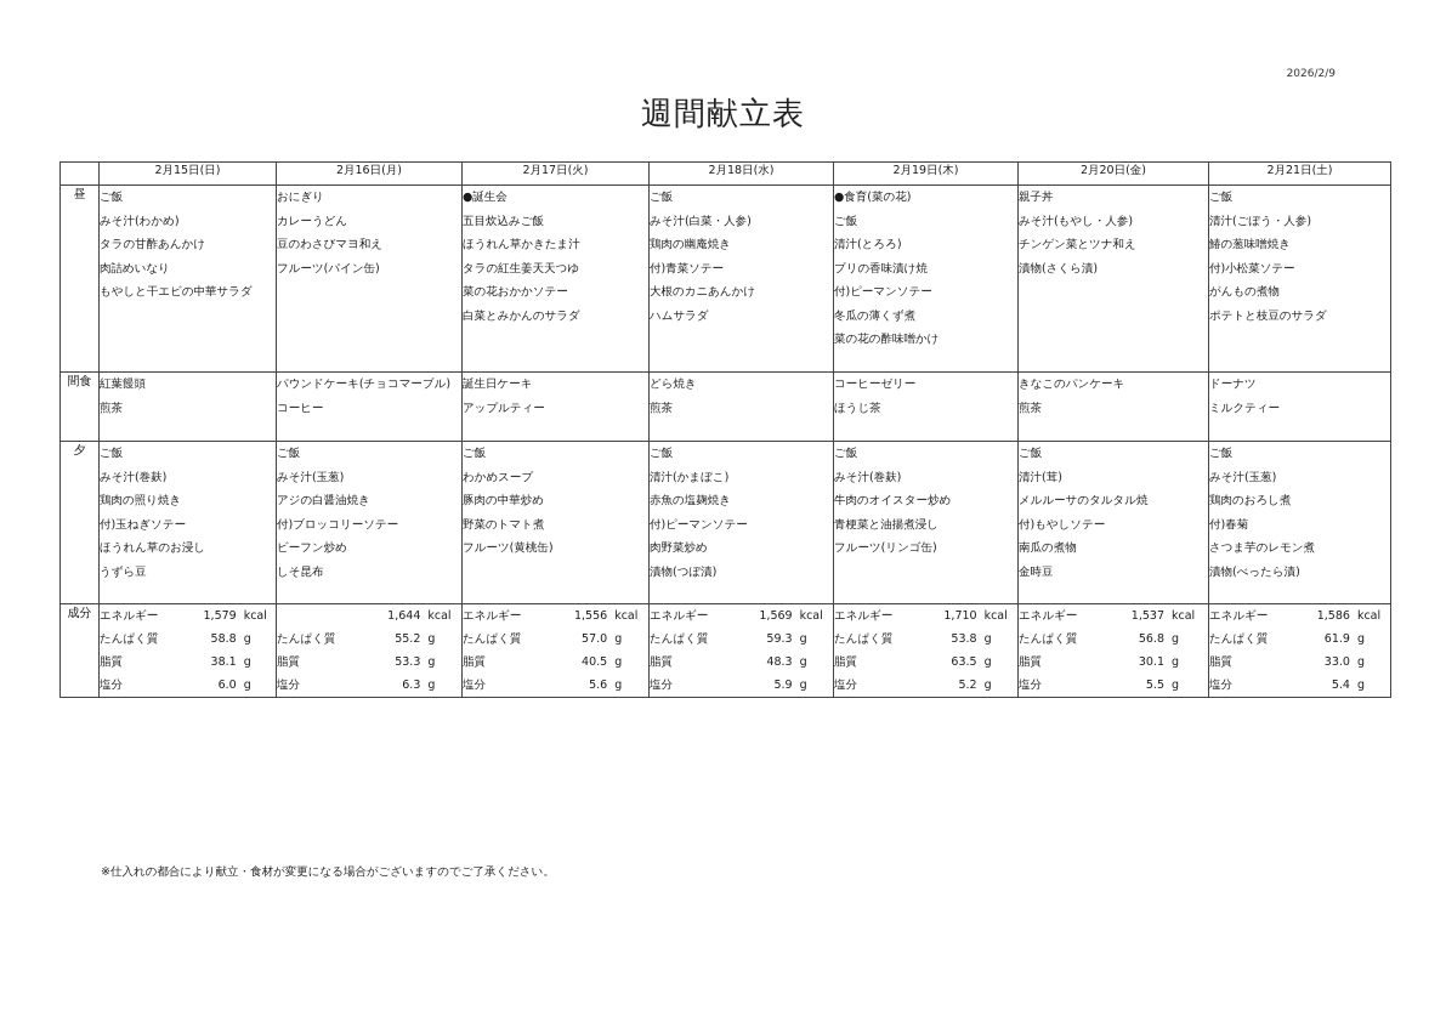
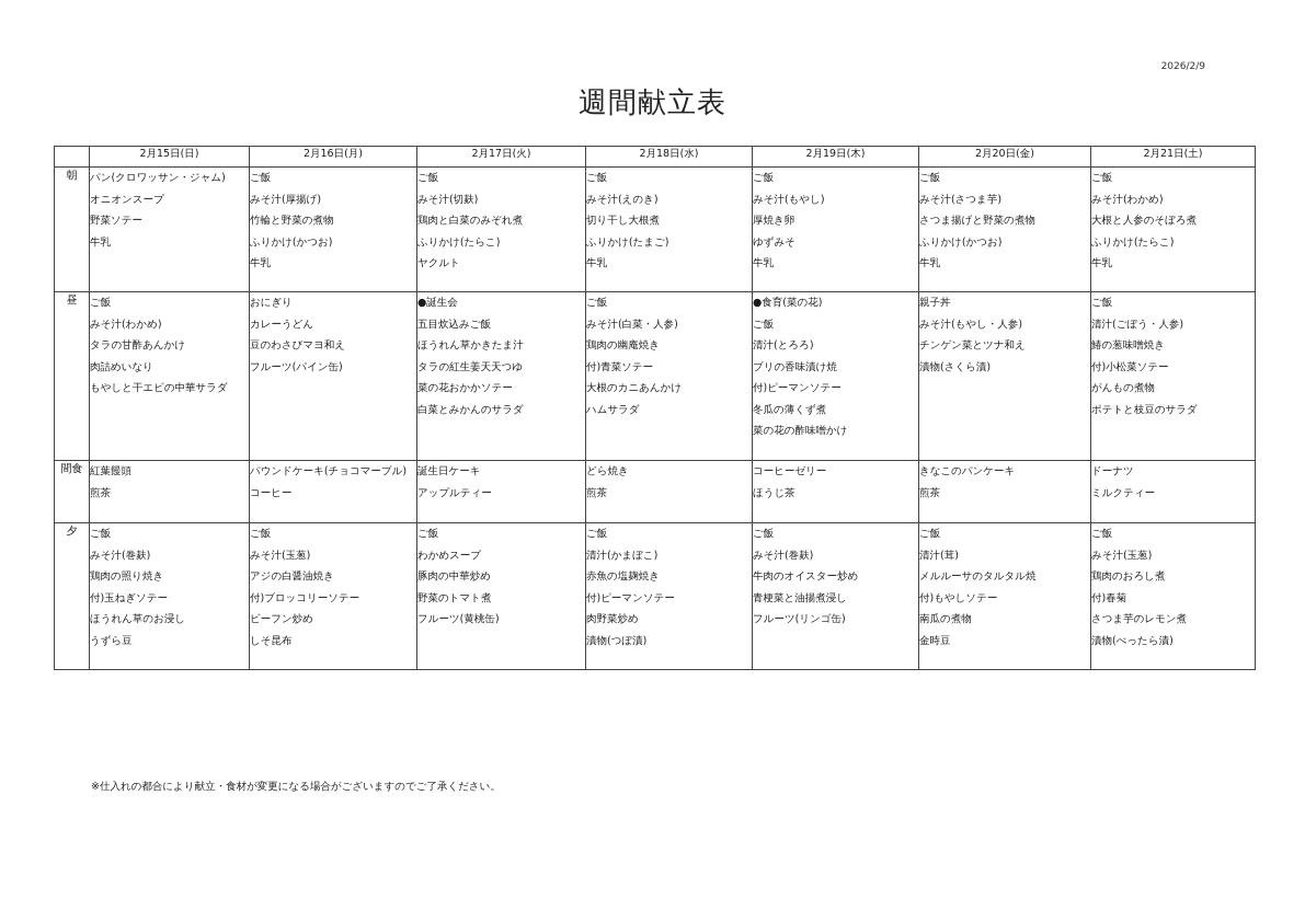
  2026/2/9
  週間献立表
  	2月15日(日)	2月16日(月)	2月17日(火)	2月18日(水)	2月19日(木)	2月20日(金)	2月21日(土)
+ 朝	パン(クロワッサン・ジャム)オニオンスープ野菜ソテー牛乳	ご飯みそ汁(厚揚げ)竹輪と野菜の煮物ふりかけ(かつお)牛乳	ご飯みそ汁(切麸)鶏肉と白菜のみぞれ煮ふりかけ(たらこ)ヤクルト	ご飯みそ汁(えのき)切り干し大根煮ふりかけ(たまご)牛乳	ご飯みそ汁(もやし)厚焼き卵ゆずみそ牛乳	ご飯みそ汁(さつま芋)さつま揚げと野菜の煮物ふりかけ(かつお)牛乳	ご飯みそ汁(わかめ)大根と人参のそぼろ煮ふりかけ(たらこ)牛乳
  昼	ご飯みそ汁(わかめ)タラの甘酢あんかけ肉詰めいなりもやしと干エビの中華サラダ	おにぎりカレーうどん豆のわさびマヨ和えフルーツ(パイン缶)	●誕生会五目炊込みご飯ほうれん草かきたま汁タラの紅生姜天天つゆ菜の花おかかソテー白菜とみかんのサラダ	ご飯みそ汁(白菜・人参)鶏肉の幽庵焼き付)青菜ソテー大根のカニあんかけハムサラダ	●食育(菜の花)ご飯清汁(とろろ)ブリの香味漬け焼付)ピーマンソテー冬瓜の薄くず煮菜の花の酢味噌かけ	親子丼みそ汁(もやし・人参)チンゲン菜とツナ和え漬物(さくら漬)	ご飯清汁(ごぼう・人参)鰆の葱味噌焼き付)小松菜ソテーがんもの煮物ポテトと枝豆のサラダ
  間食	紅葉饅頭煎茶	パウンドケーキ(チョコマーブル)コーヒー	誕生日ケーキアップルティー	どら焼き煎茶	コーヒーゼリーほうじ茶	きなこのパンケーキ煎茶	ドーナツミルクティー
  夕	ご飯みそ汁(巻麸)鶏肉の照り焼き付)玉ねぎソテーほうれん草のお浸しうずら豆	ご飯みそ汁(玉葱)アジの白醤油焼き付)ブロッコリーソテービーフン炒めしそ昆布	ご飯わかめスープ豚肉の中華炒め野菜のトマト煮フルーツ(黄桃缶)	ご飯清汁(かまぼこ)赤魚の塩麹焼き付)ピーマンソテー肉野菜炒め漬物(つぼ漬)	ご飯みそ汁(巻麸)牛肉のオイスター炒め青梗菜と油揚煮浸しフルーツ(リンゴ缶)	ご飯清汁(茸)メルルーサのタルタル焼付)もやしソテー南瓜の煮物金時豆	ご飯みそ汁(玉葱)鶏肉のおろし煮付)春菊さつま芋のレモン煮漬物(べったら漬)
- 成分	エネルギー 1,579 kcalたんぱく質 58.8 g脂質 38.1 g塩分 6.0 g	1,644 kcalたんぱく質 55.2 g脂質 53.3 g塩分 6.3 g	エネルギー 1,556 kcalたんぱく質 57.0 g脂質 40.5 g塩分 5.6 g	エネルギー 1,569 kcalたんぱく質 59.3 g脂質 48.3 g塩分 5.9 g	エネルギー 1,710 kcalたんぱく質 53.8 g脂質 63.5 g塩分 5.2 g	エネルギー 1,537 kcalたんぱく質 56.8 g脂質 30.1 g塩分 5.5 g	エネルギー 1,586 kcalたんぱく質 61.9 g脂質 33.0 g塩分 5.4 g
  ※仕入れの都合により献立・食材が変更になる場合がございますのでご了承ください。
